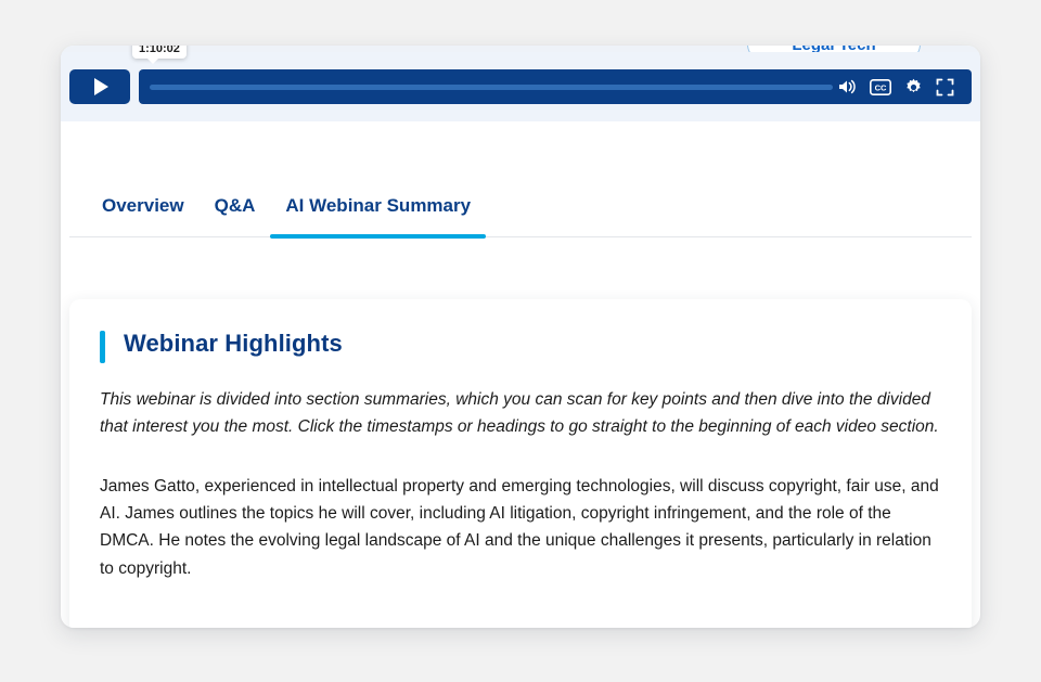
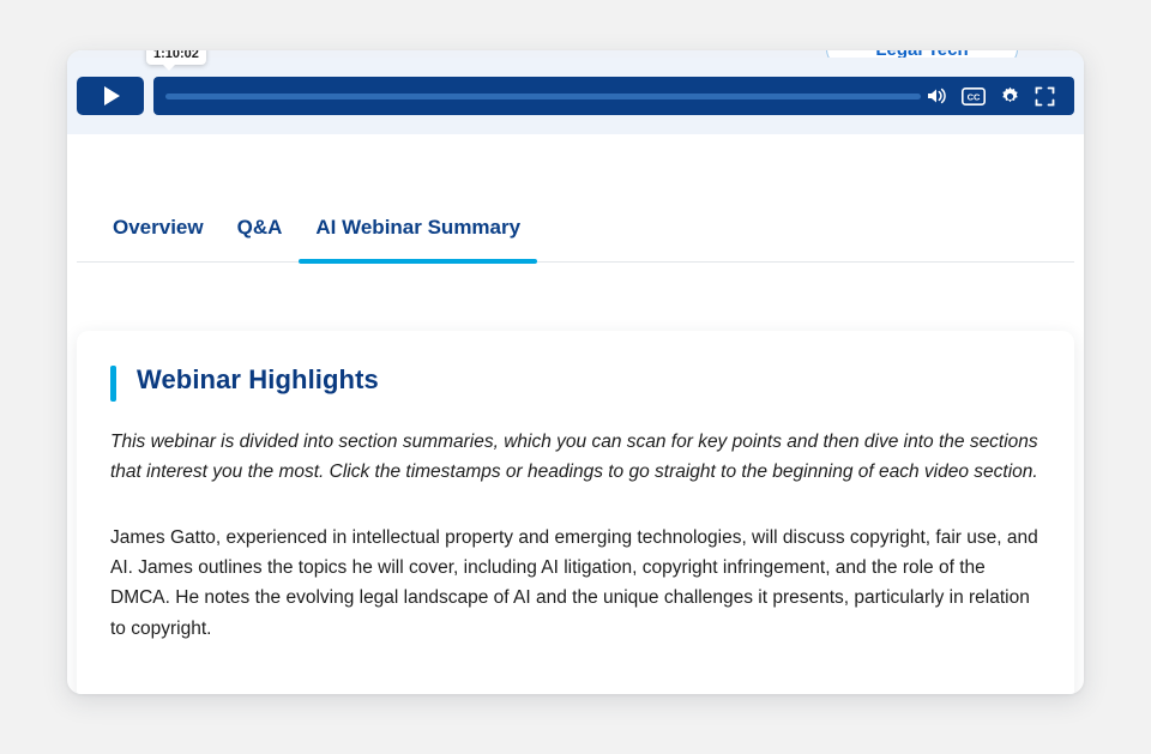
  Legal Tech
  1:10:02
  CC
  Overview
  Q&A
  AI Webinar Summary
  Webinar Highlights
- This webinar is divided into section summaries, which you can scan for key points and then dive into the divided that interest you the most. Click the timestamps or headings to go straight to the beginning of each video section.
+ This webinar is divided into section summaries, which you can scan for key points and then dive into the sections that interest you the most. Click the timestamps or headings to go straight to the beginning of each video section.
  James Gatto, experienced in intellectual property and emerging technologies, will discuss copyright, fair use, and AI. James outlines the topics he will cover, including AI litigation, copyright infringement, and the role of the DMCA. He notes the evolving legal landscape of AI and the unique challenges it presents, particularly in relation to copyright.
